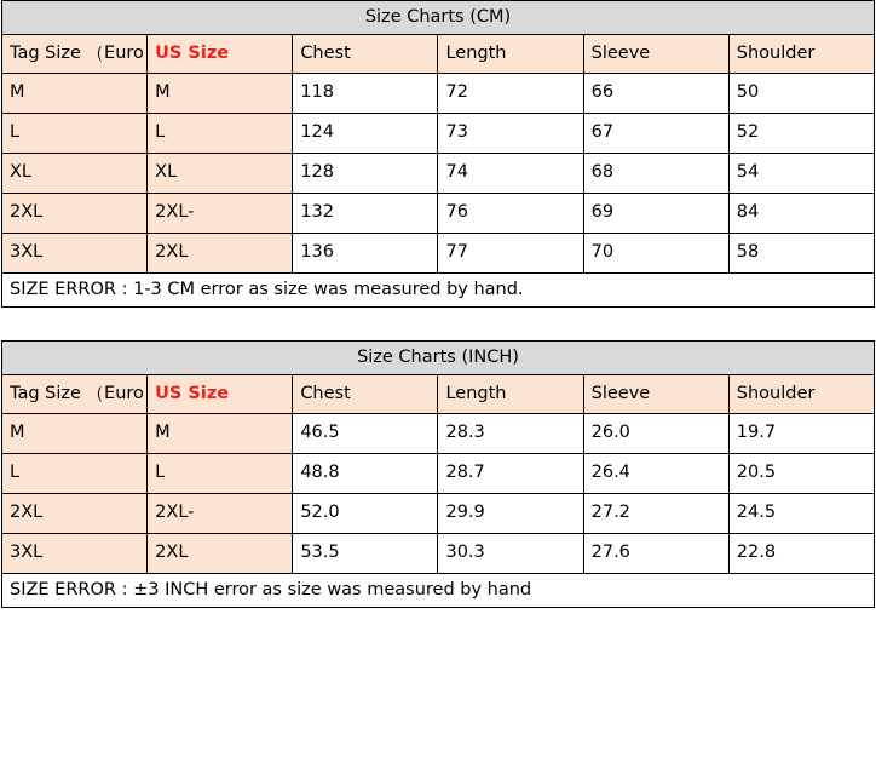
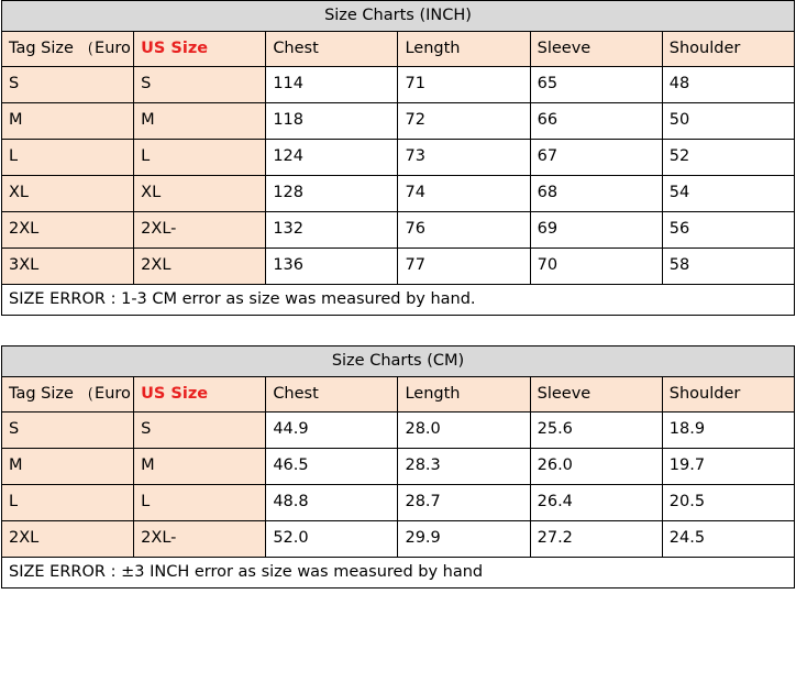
- Size Charts (CM)
+ Size Charts (INCH)
  Tag Size （Euro	US Size	Chest	Length	Sleeve	Shoulder
+ S	S	114	71	65	48
  M	M	118	72	66	50
  L	L	124	73	67	52
  XL	XL	128	74	68	54
- 2XL	2XL-	132	76	69	84
+ 2XL	2XL-	132	76	69	56
  3XL	2XL	136	77	70	58
  SIZE ERROR : 1-3 CM error as size was measured by hand.
- Size Charts (INCH)
+ Size Charts (CM)
  Tag Size （Euro	US Size	Chest	Length	Sleeve	Shoulder
+ S	S	44.9	28.0	25.6	18.9
  M	M	46.5	28.3	26.0	19.7
  L	L	48.8	28.7	26.4	20.5
  2XL	2XL-	52.0	29.9	27.2	24.5
- 3XL	2XL	53.5	30.3	27.6	22.8
  SIZE ERROR : ±3 INCH error as size was measured by hand
